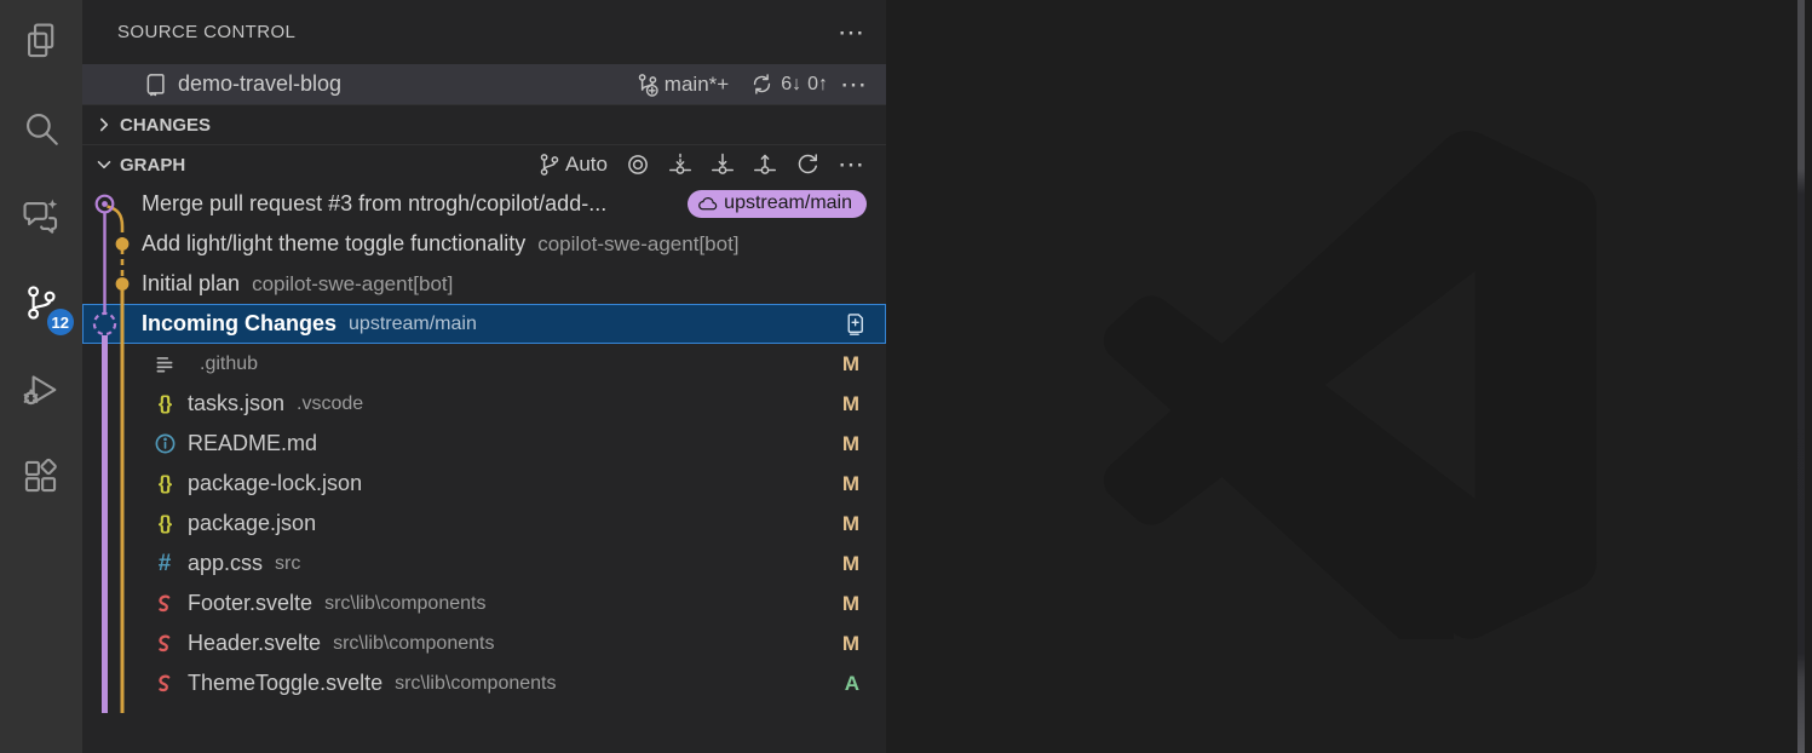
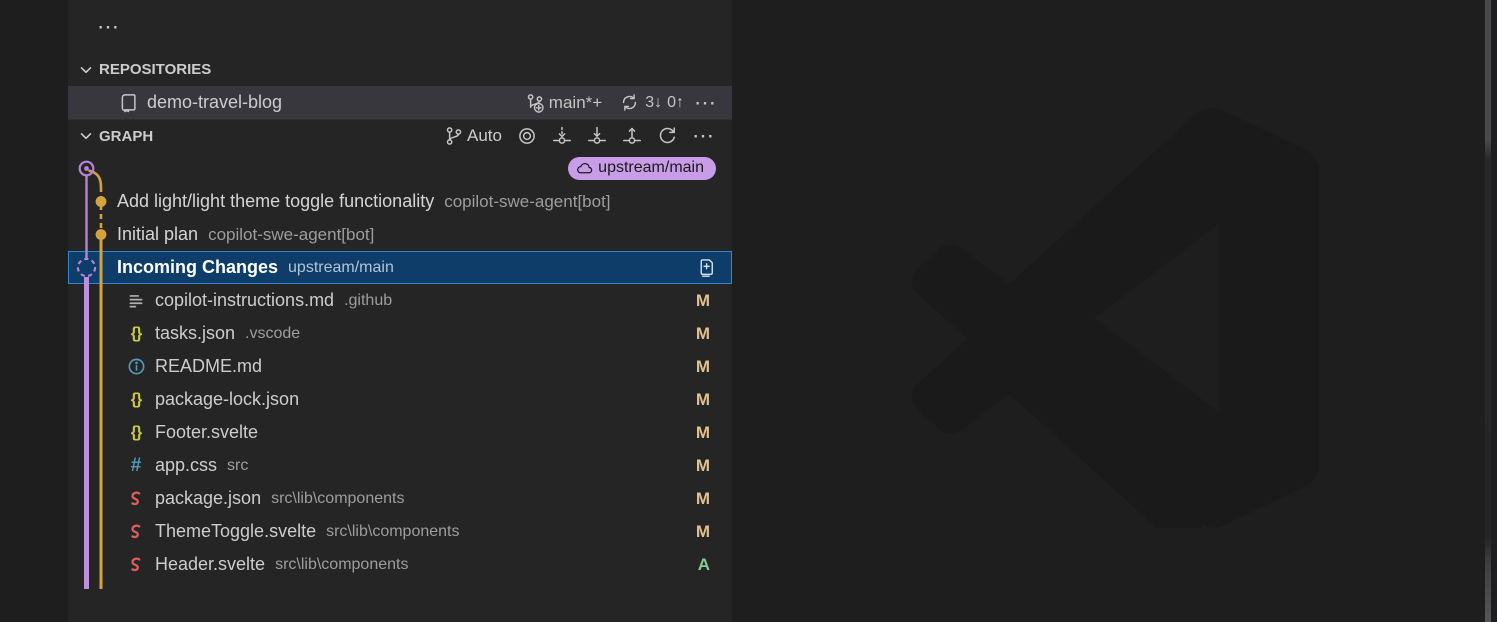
- 12
- SOURCE CONTROL
  ⋯
+ REPOSITORIES
  demo-travel-blog
  main*+
- 6↓
+ 3↓
  0↑
  ⋯
- CHANGES
  GRAPH
  Auto
  ⋯
- Merge pull request #3 from ntrogh/copilot/add-...
  upstream/main
  Add light/light theme toggle functionality
  copilot-swe-agent[bot]
  Initial plan
  copilot-swe-agent[bot]
  Incoming Changes
  upstream/main
+ copilot-instructions.md
  .github
  M
  {}
  tasks.json
  .vscode
  M
  README.md
  M
  {}
  package-lock.json
  M
  {}
- package.json
+ Footer.svelte
  M
  #
  app.css
  src
  M
- Footer.svelte
+ package.json
  src\lib\components
  M
- Header.svelte
+ ThemeToggle.svelte
  src\lib\components
  M
- ThemeToggle.svelte
+ Header.svelte
  src\lib\components
  A
